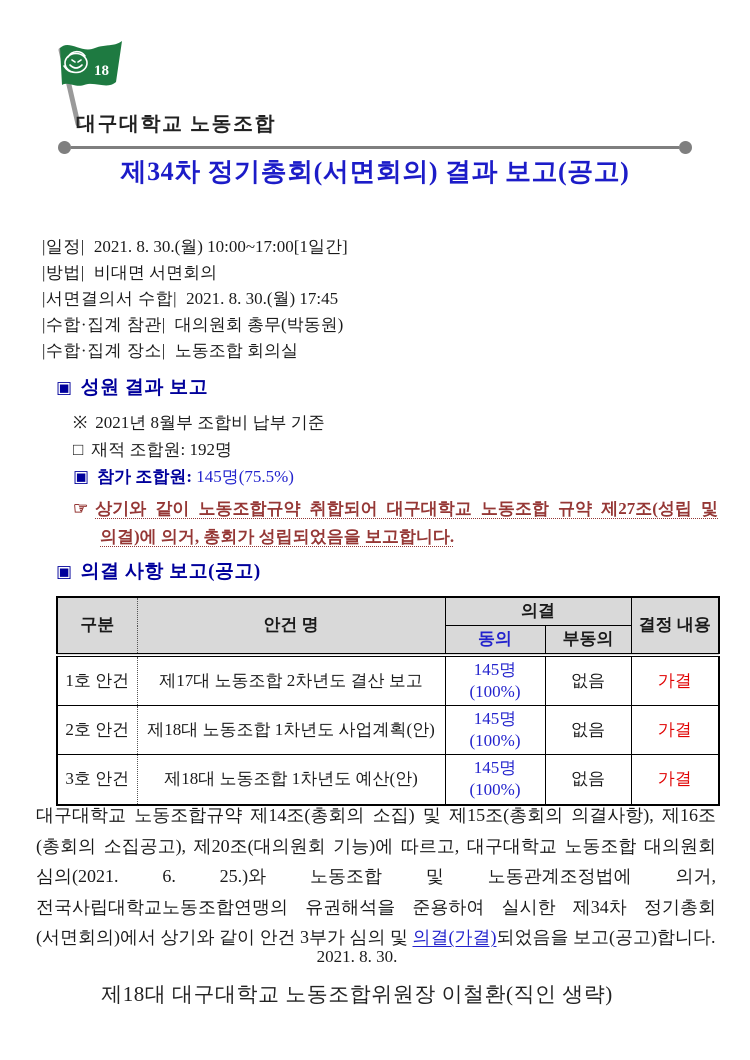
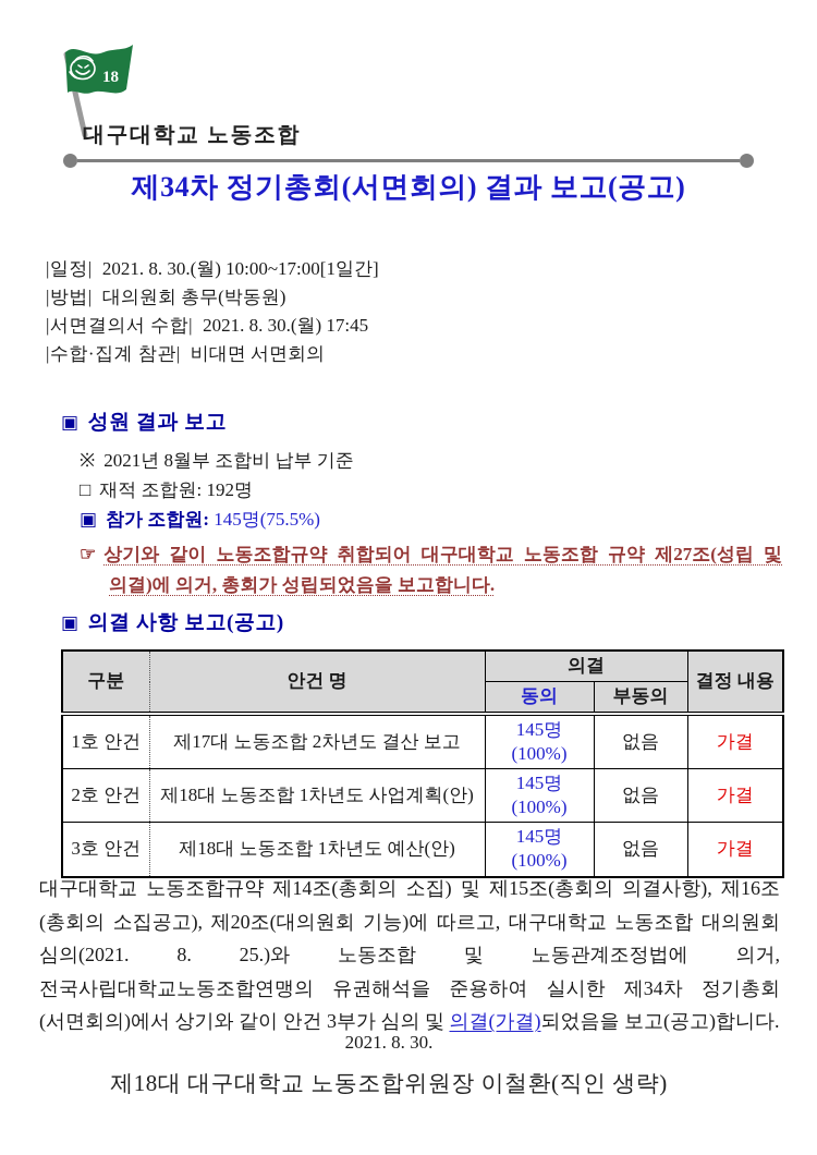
  18
  대구대학교 노동조합
  제34차 정기총회(서면회의) 결과 보고(공고)
  |일정| 2021. 8. 30.(월) 10:00~17:00[1일간]
- |방법| 비대면 서면회의
+ |방법| 대의원회 총무(박동원)
  |서면결의서 수합| 2021. 8. 30.(월) 17:45
- |수합·집계 참관| 대의원회 총무(박동원)
+ |수합·집계 참관| 비대면 서면회의
- |수합·집계 장소| 노동조합 회의실
  ▣ 성원 결과 보고
  ※ 2021년 8월부 조합비 납부 기준
  □ 재적 조합원: 192명
  ▣ 참가 조합원: 145명(75.5%)
  ☞ 상기와 같이 노동조합규약 취합되어 대구대학교 노동조합 규약 제27조(성립 및 의결)에 의거, 총회가 성립되었음을 보고합니다.
  ▣ 의결 사항 보고(공고)
  구분	안건 명	의결	결정 내용
  동의	부동의
  1호 안건	제17대 노동조합 2차년도 결산 보고	145명 (100%)	없음	가결
  2호 안건	제18대 노동조합 1차년도 사업계획(안)	145명 (100%)	없음	가결
  3호 안건	제18대 노동조합 1차년도 예산(안)	145명 (100%)	없음	가결
- 대구대학교 노동조합규약 제14조(총회의 소집) 및 제15조(총회의 의결사항), 제16조(총회의 소집공고), 제20조(대의원회 기능)에 따르고, 대구대학교 노동조합 대의원회 심의(2021. 6. 25.)와 노동조합 및 노동관계조정법에 의거, 전국사립대학교노동조합연맹의 유권해석을 준용하여 실시한 제34차 정기총회(서면회의)에서 상기와 같이 안건 3부가 심의 및 의결(가결)되었음을 보고(공고)합니다.
+ 대구대학교 노동조합규약 제14조(총회의 소집) 및 제15조(총회의 의결사항), 제16조(총회의 소집공고), 제20조(대의원회 기능)에 따르고, 대구대학교 노동조합 대의원회 심의(2021. 8. 25.)와 노동조합 및 노동관계조정법에 의거, 전국사립대학교노동조합연맹의 유권해석을 준용하여 실시한 제34차 정기총회(서면회의)에서 상기와 같이 안건 3부가 심의 및 의결(가결)되었음을 보고(공고)합니다.
  2021. 8. 30.
  제18대 대구대학교 노동조합위원장 이철환(직인 생략)
